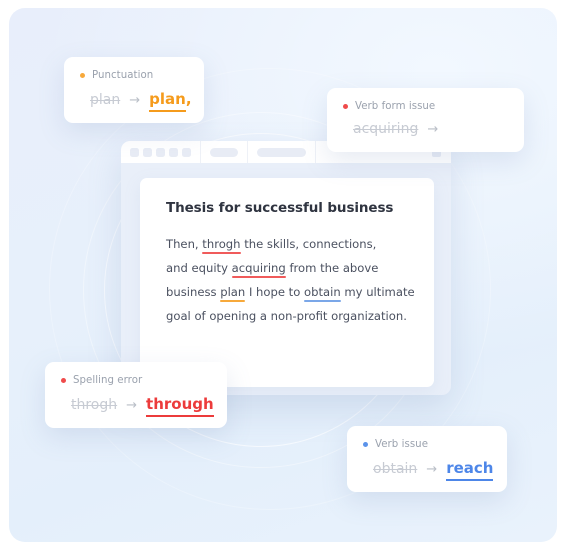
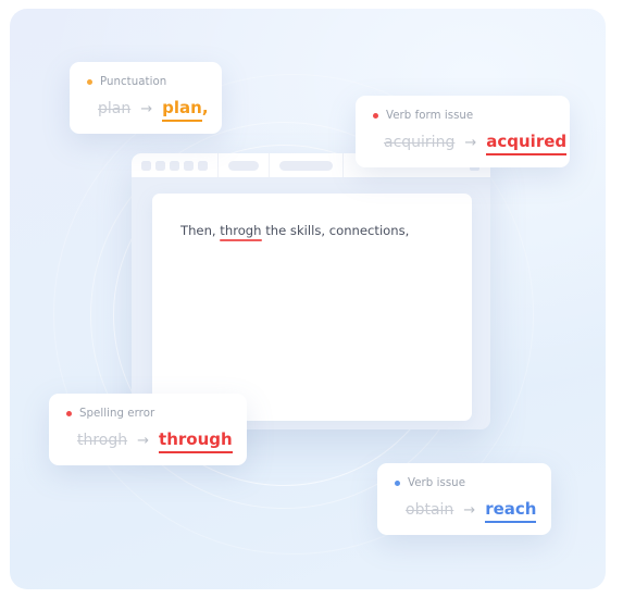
- Thesis for successful business
  Then, throgh the skills, connections,
- and equity acquiring from the above
- business plan I hope to obtain my ultimate
- goal of opening a non-profit organization.
  Punctuation
  plan
  →
  plan,
  Verb form issue
  acquiring
  →
+ acquired
  Spelling error
  throgh
  →
  through
  Verb issue
  obtain
  →
  reach
